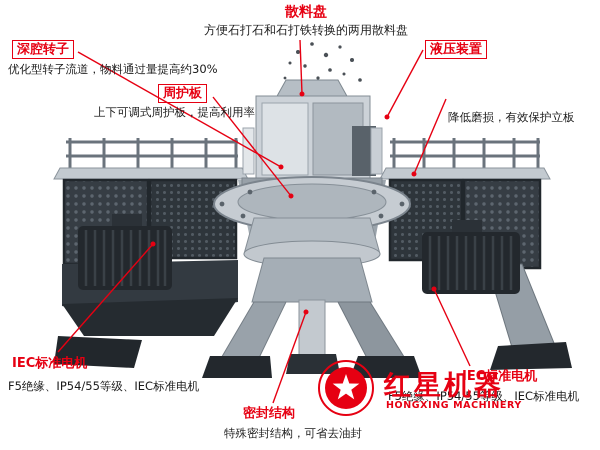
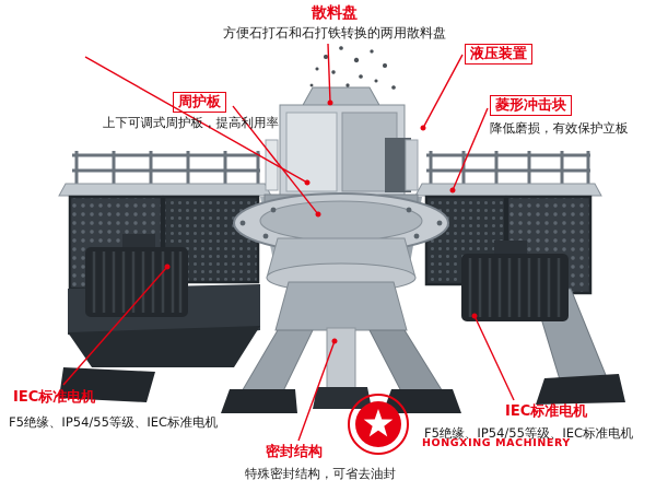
  散料盘
  方便石打石和石打铁转换的两用散料盘
- 深腔转子
- 优化型转子流道，物料通过量提高约30%
  液压装置
  周护板
  上下可调式周护板，提高利用率
+ 菱形冲击块
  降低磨损，有效保护立板
  IEC标准电机
  F5绝缘、IP54/55等级、IEC标准电机
  密封结构
  特殊密封结构，可省去油封
  IEC标准电机
  F5绝缘、IP54/55等级、IEC标准电机
- 红星机器
  HONGXING MACHINERY
